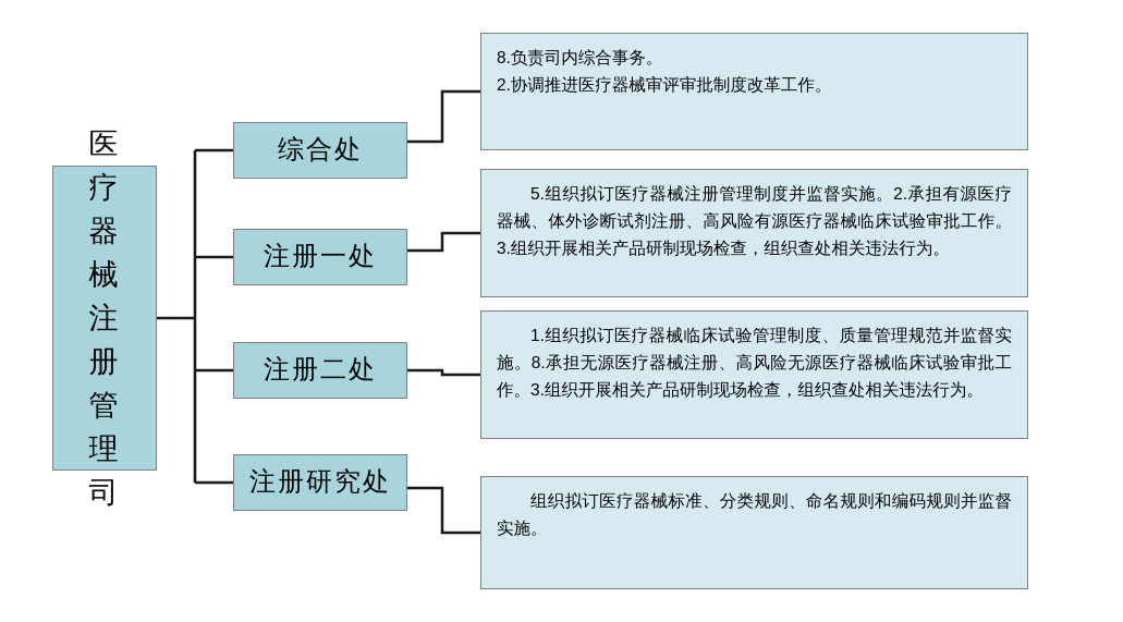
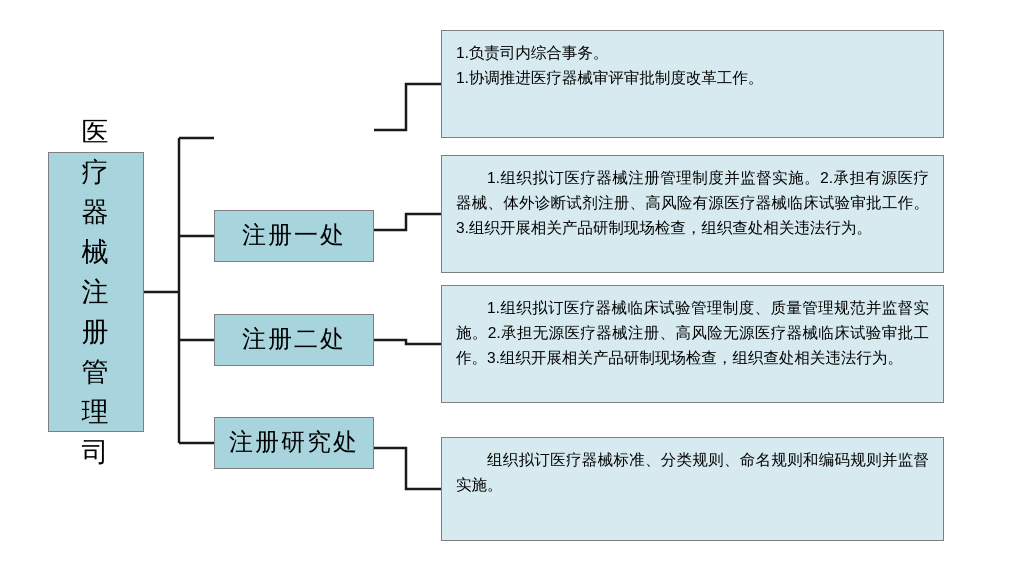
  医疗器械注册管理司
- 综合处
  注册一处
  注册二处
  注册研究处
- 8.负责司内综合事务。
+ 1.负责司内综合事务。
- 2.协调推进医疗器械审评审批制度改革工作。
+ 1.协调推进医疗器械审评审批制度改革工作。
- 5.组织拟订医疗器械注册管理制度并监督实施。2.承担有源医疗器械、体外诊断试剂注册、高风险有源医疗器械临床试验审批工作。3.组织开展相关产品研制现场检查，组织查处相关违法行为。
+ 1.组织拟订医疗器械注册管理制度并监督实施。2.承担有源医疗器械、体外诊断试剂注册、高风险有源医疗器械临床试验审批工作。3.组织开展相关产品研制现场检查，组织查处相关违法行为。
- 1.组织拟订医疗器械临床试验管理制度、质量管理规范并监督实施。8.承担无源医疗器械注册、高风险无源医疗器械临床试验审批工作。3.组织开展相关产品研制现场检查，组织查处相关违法行为。
+ 1.组织拟订医疗器械临床试验管理制度、质量管理规范并监督实施。2.承担无源医疗器械注册、高风险无源医疗器械临床试验审批工作。3.组织开展相关产品研制现场检查，组织查处相关违法行为。
  组织拟订医疗器械标准、分类规则、命名规则和编码规则并监督实施。
